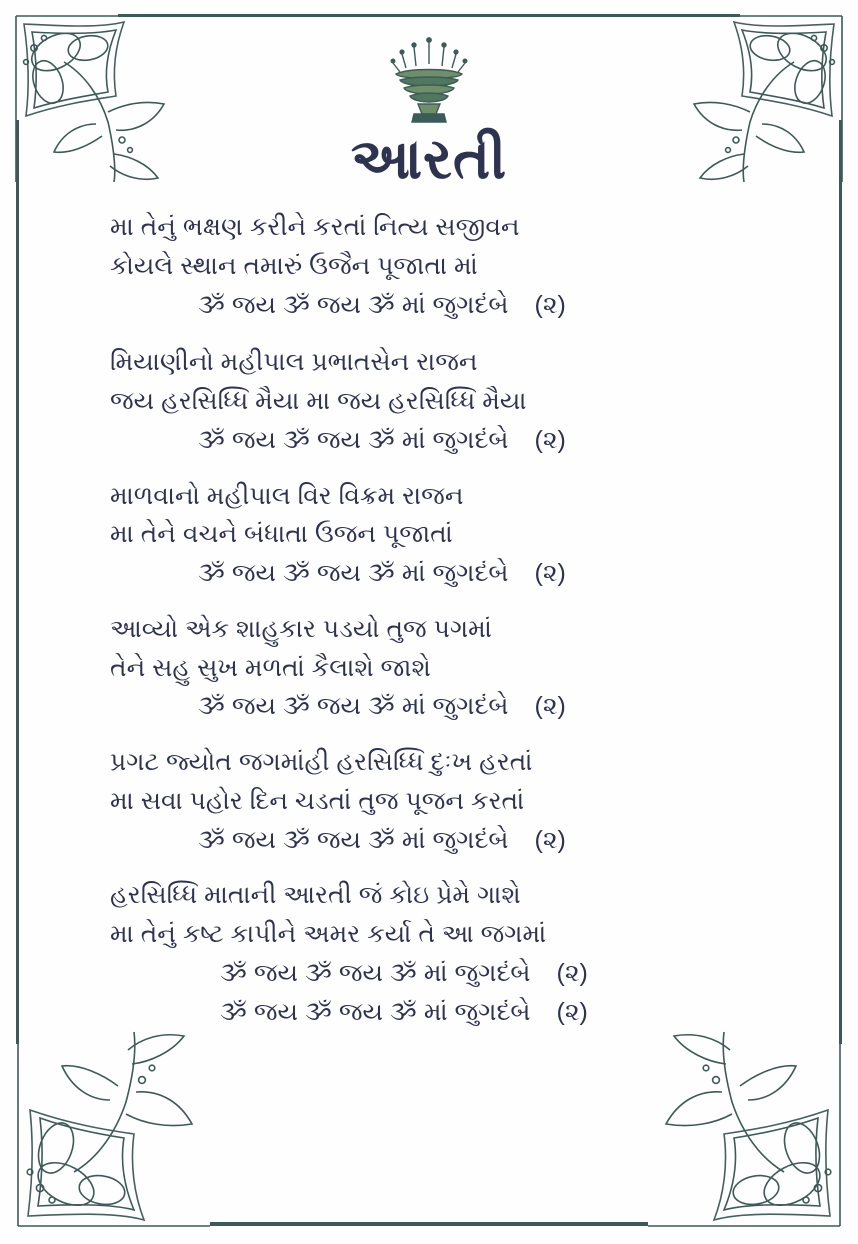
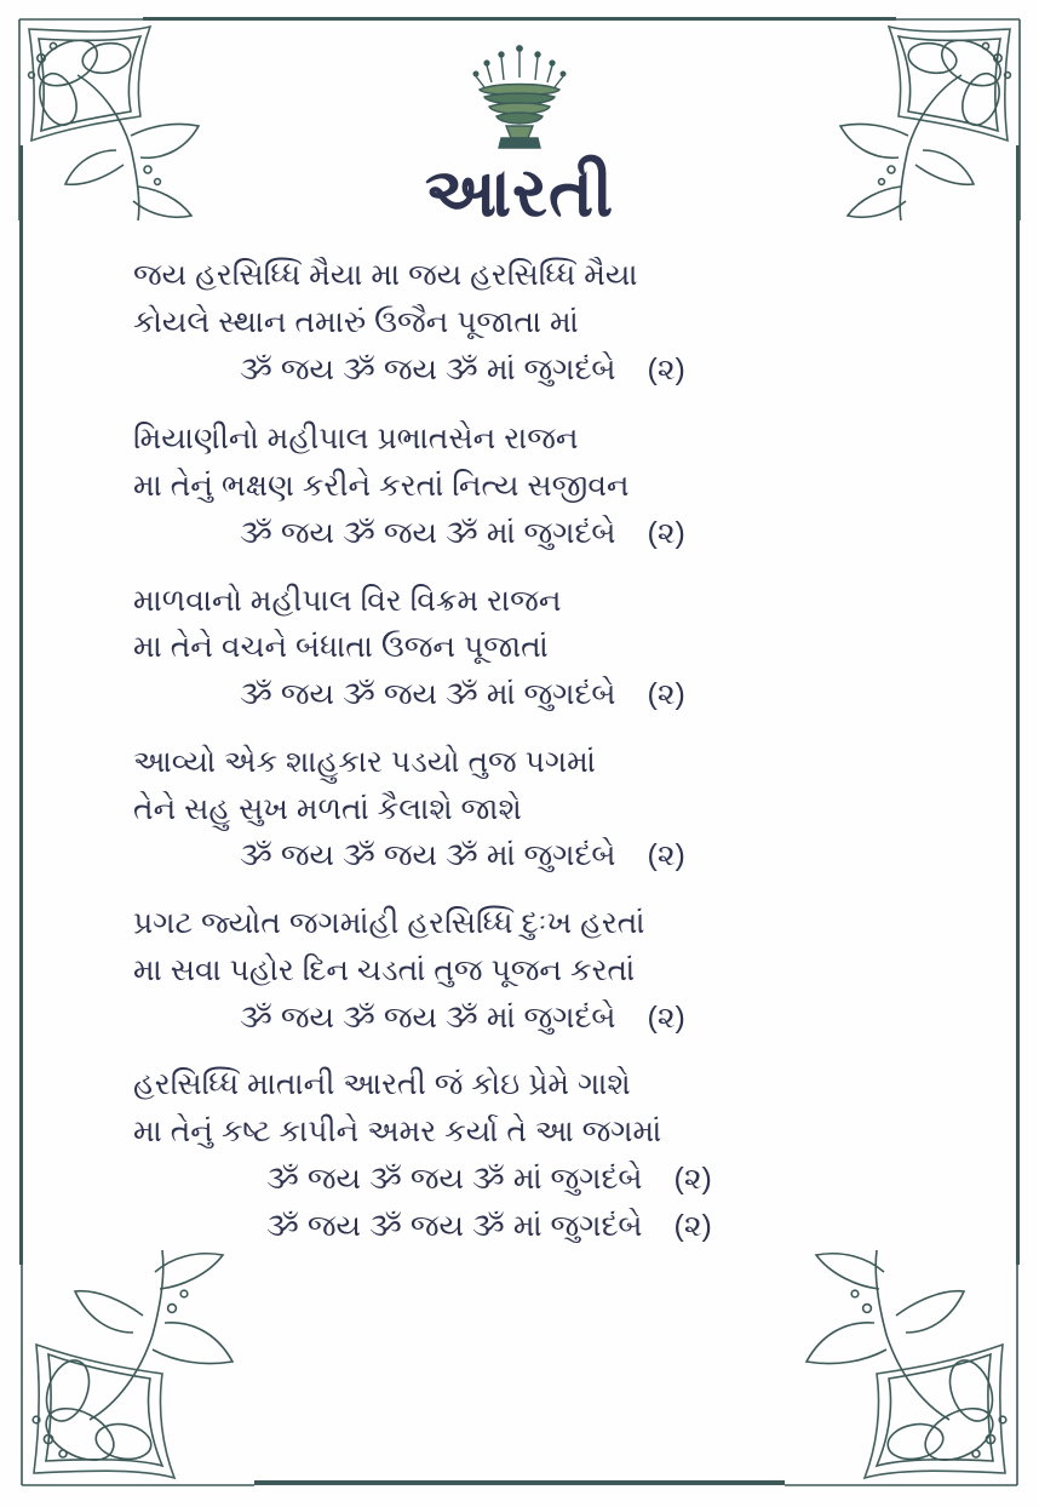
  આરતી
- મા તેનું ભક્ષણ કરીને કરતાં નિત્ય સજીવન
+ જય હરસિધ્ધિ મૈયા મા જય હરસિધ્ધિ મૈયા
  કોયલે સ્થાન તમારું ઉજૈન પૂજાતા માં
  ૐ જય ૐ જય ૐ માં જુગદંબે (૨)
  મિયાણીનો મહીપાલ પ્રભાતસેન રાજન
- જય હરસિધ્ધિ મૈયા મા જય હરસિધ્ધિ મૈયા
+ મા તેનું ભક્ષણ કરીને કરતાં નિત્ય સજીવન
  ૐ જય ૐ જય ૐ માં જુગદંબે (૨)
  માળવાનો મહીપાલ વિર વિક્રમ રાજન
  મા તેને વચને બંધાતા ઉજન પૂજાતાં
  ૐ જય ૐ જય ૐ માં જુગદંબે (૨)
  આવ્યો એક શાહુકાર પડયો તુજ પગમાં
  તેને સહુ સુખ મળતાં કૈલાશે જાશે
  ૐ જય ૐ જય ૐ માં જુગદંબે (૨)
  પ્રગટ જ્યોત જગમાંહી હરસિધ્ધિ દુઃખ હરતાં
  મા સવા પહોર દિન ચડતાં તુજ પૂજન કરતાં
  ૐ જય ૐ જય ૐ માં જુગદંબે (૨)
  હરસિધ્ધિ માતાની આરતી જં કોઇ પ્રેમે ગાશે
  મા તેનું કષ્ટ કાપીને અમર કર્યા તે આ જગમાં
  ૐ જય ૐ જય ૐ માં જુગદંબે (૨)
  ૐ જય ૐ જય ૐ માં જુગદંબે (૨)
